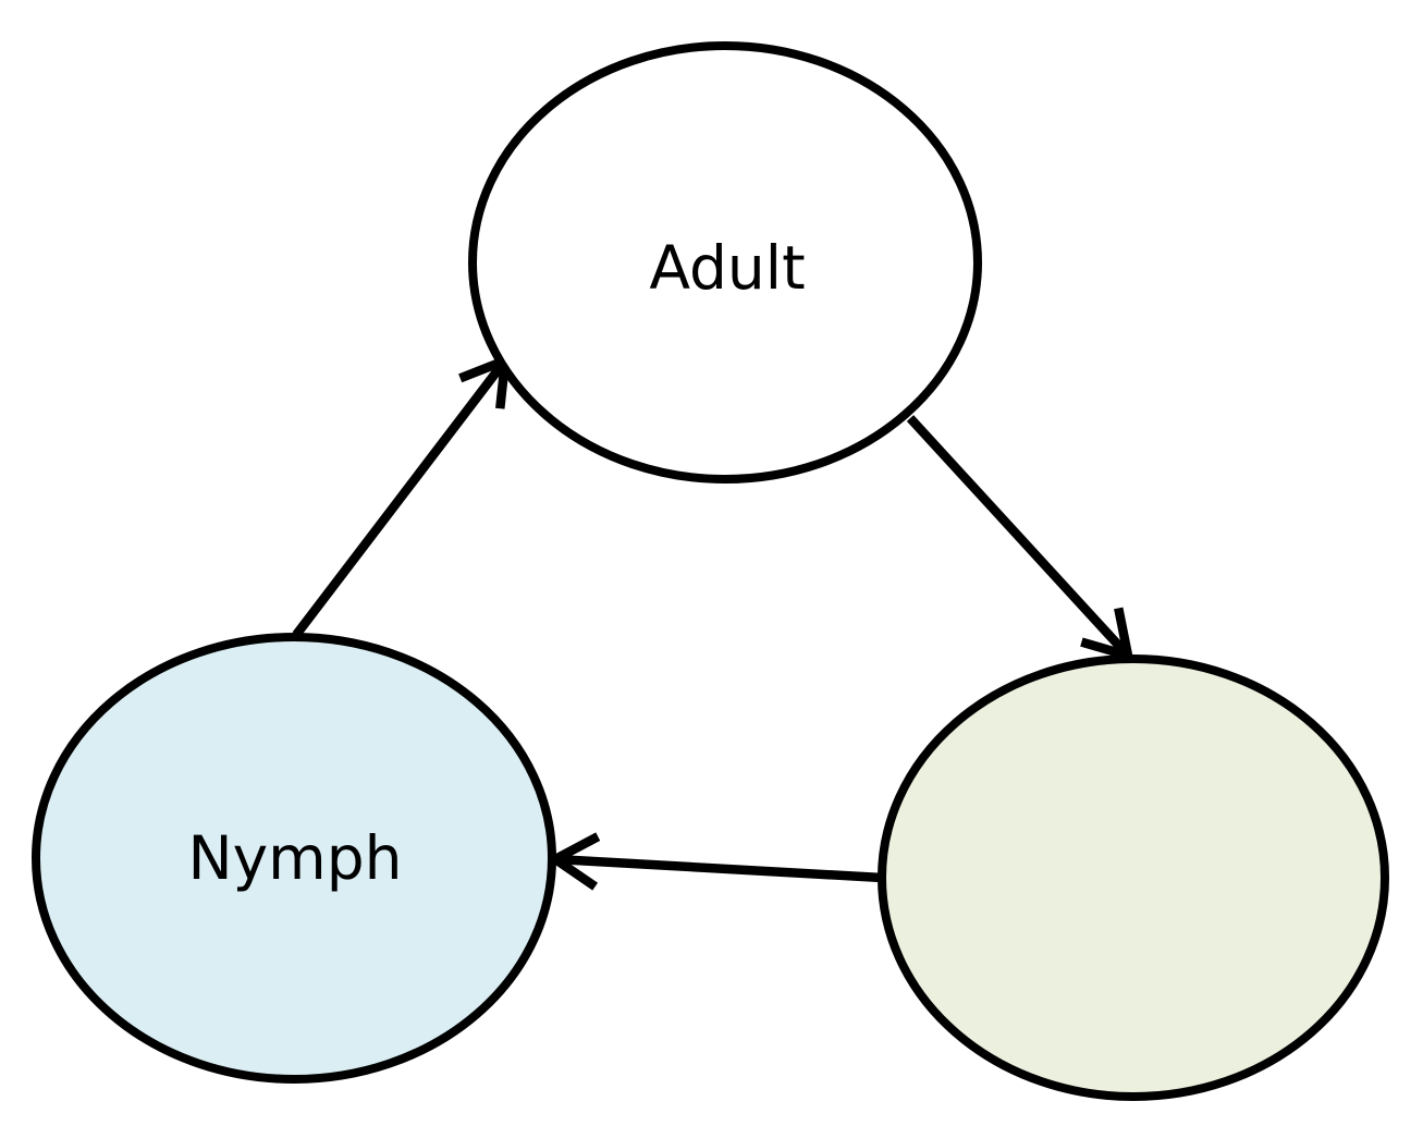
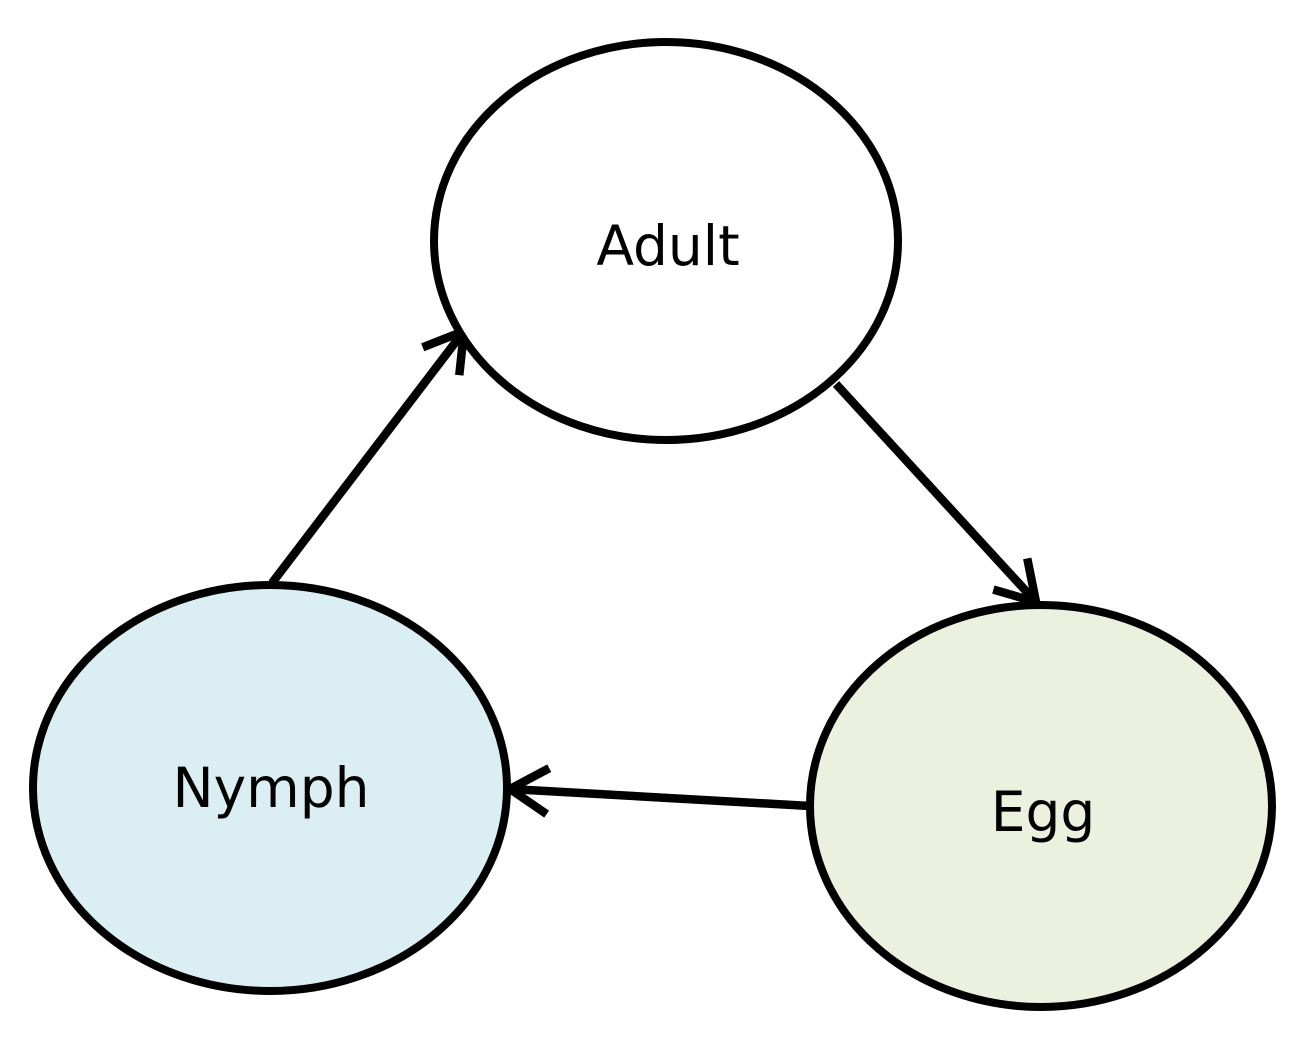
  Adult
  Nymph
+ Egg
